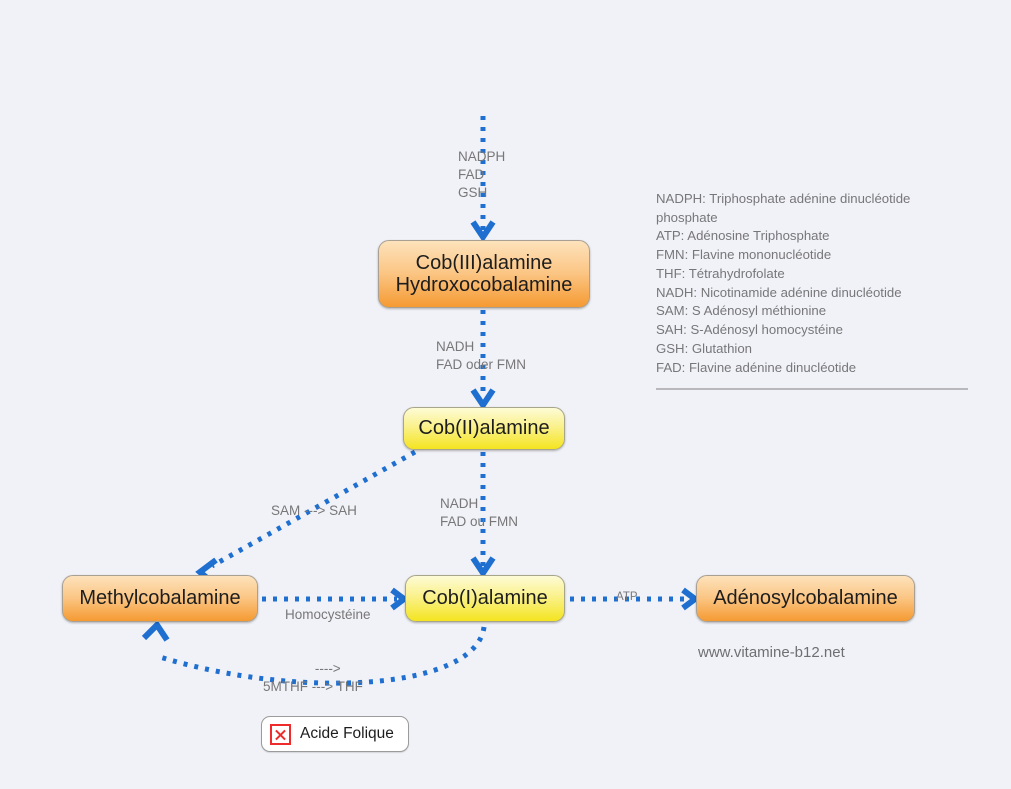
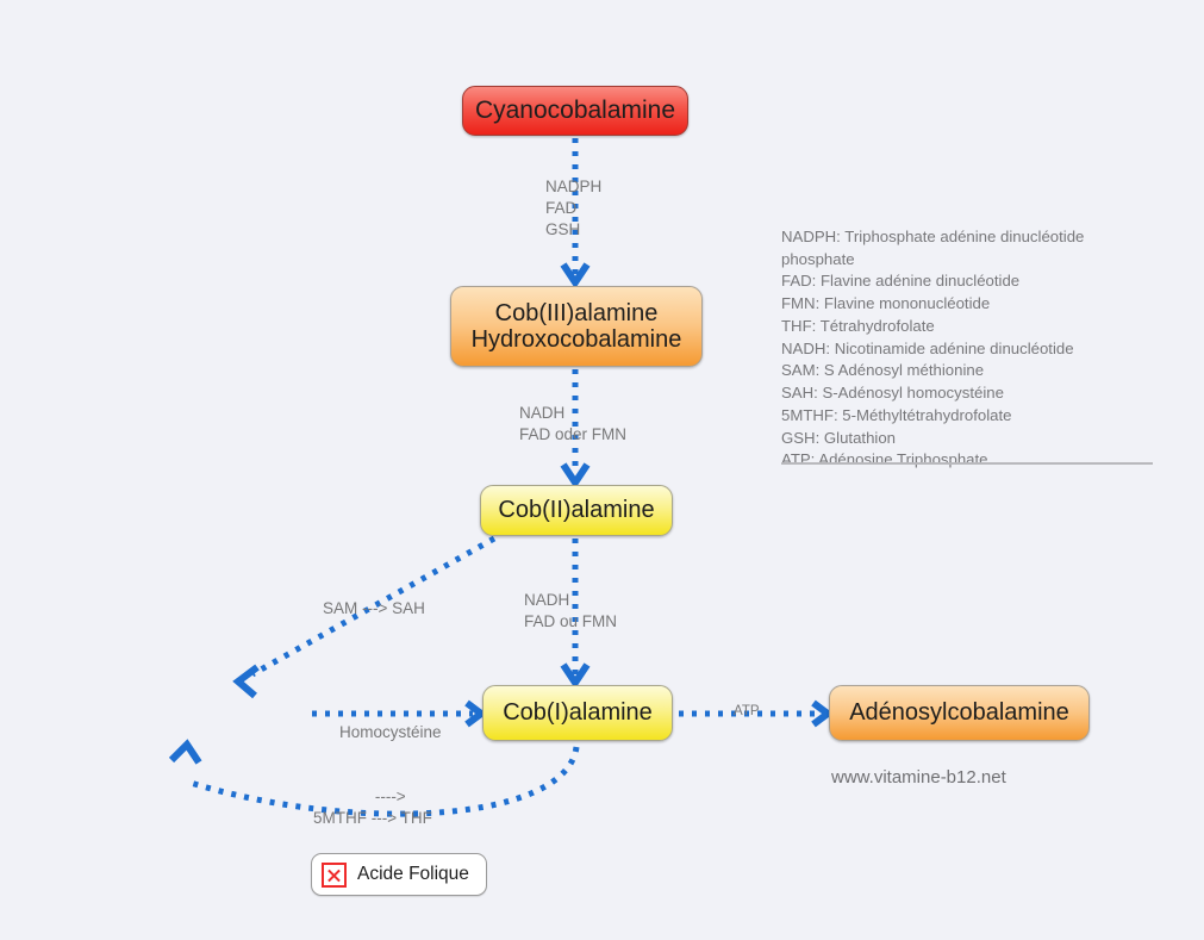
+ Cyanocobalamine
  Cob(III)alamine
  Hydroxocobalamine
  Cob(II)alamine
- Methylcobalamine
  Cob(I)alamine
  Adénosylcobalamine
  NADPH
  FAD
  GSH
  NADH
  FAD oder FMN
  SAM ---> SAH
  NADH
  FAD ou FMN
  Homocystéine
  ---->
  ATP
  5MTHF ---> THF
  NADPH: Triphosphate adénine dinucléotide phosphate
- ATP: Adénosine Triphosphate
+ FAD: Flavine adénine dinucléotide
  FMN: Flavine mononucléotide
  THF: Tétrahydrofolate
  NADH: Nicotinamide adénine dinucléotide
  SAM: S Adénosyl méthionine
  SAH: S-Adénosyl homocystéine
+ 5MTHF: 5-Méthyltétrahydrofolate
  GSH: Glutathion
- FAD: Flavine adénine dinucléotide
+ ATP: Adénosine Triphosphate
  www.vitamine-b12.net
  Acide Folique
